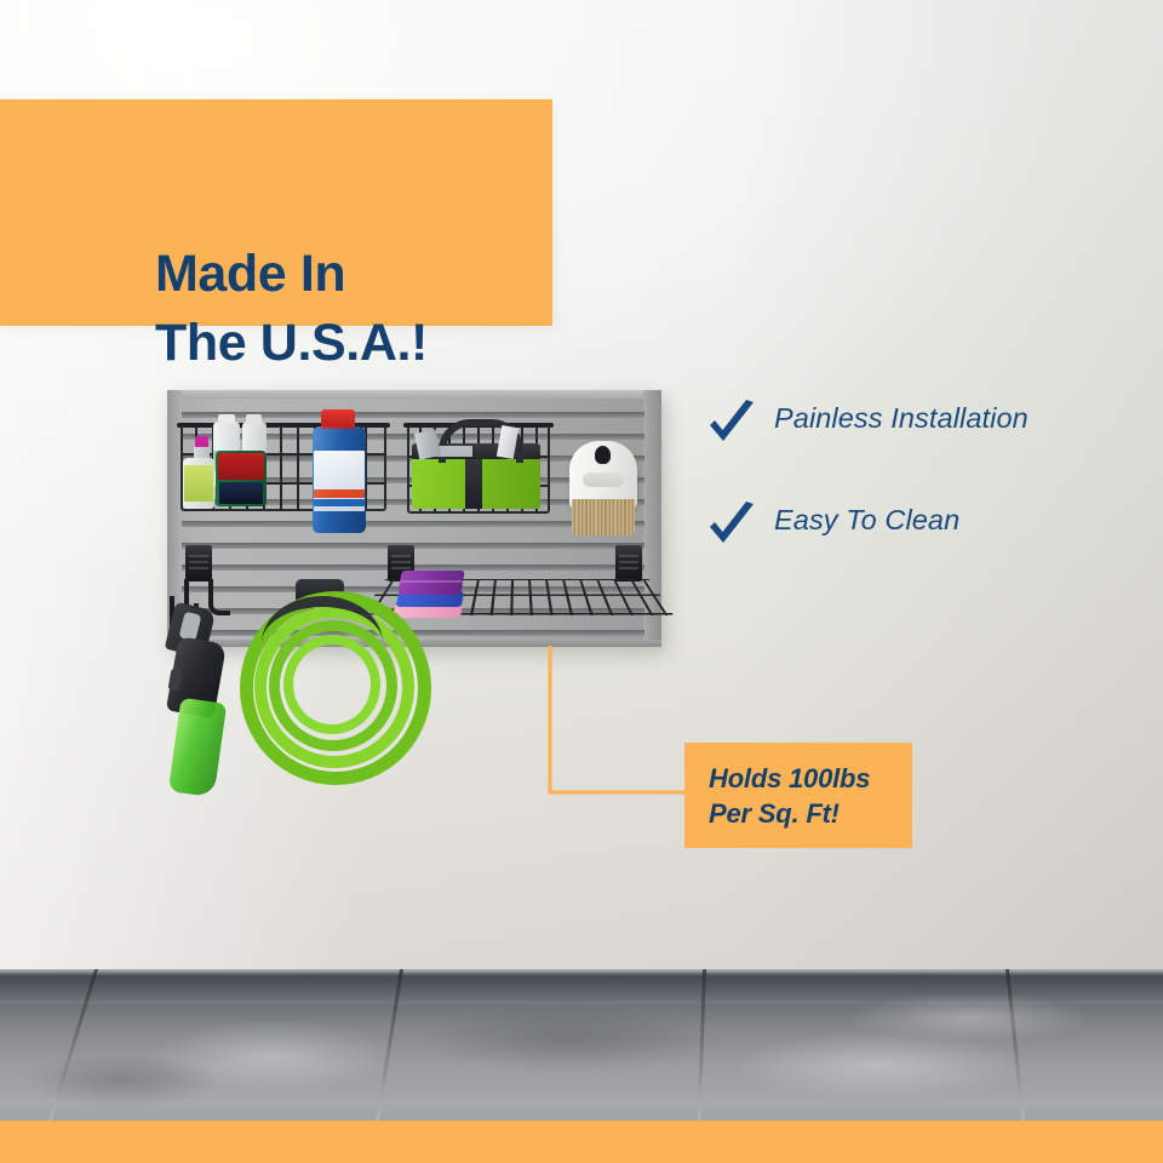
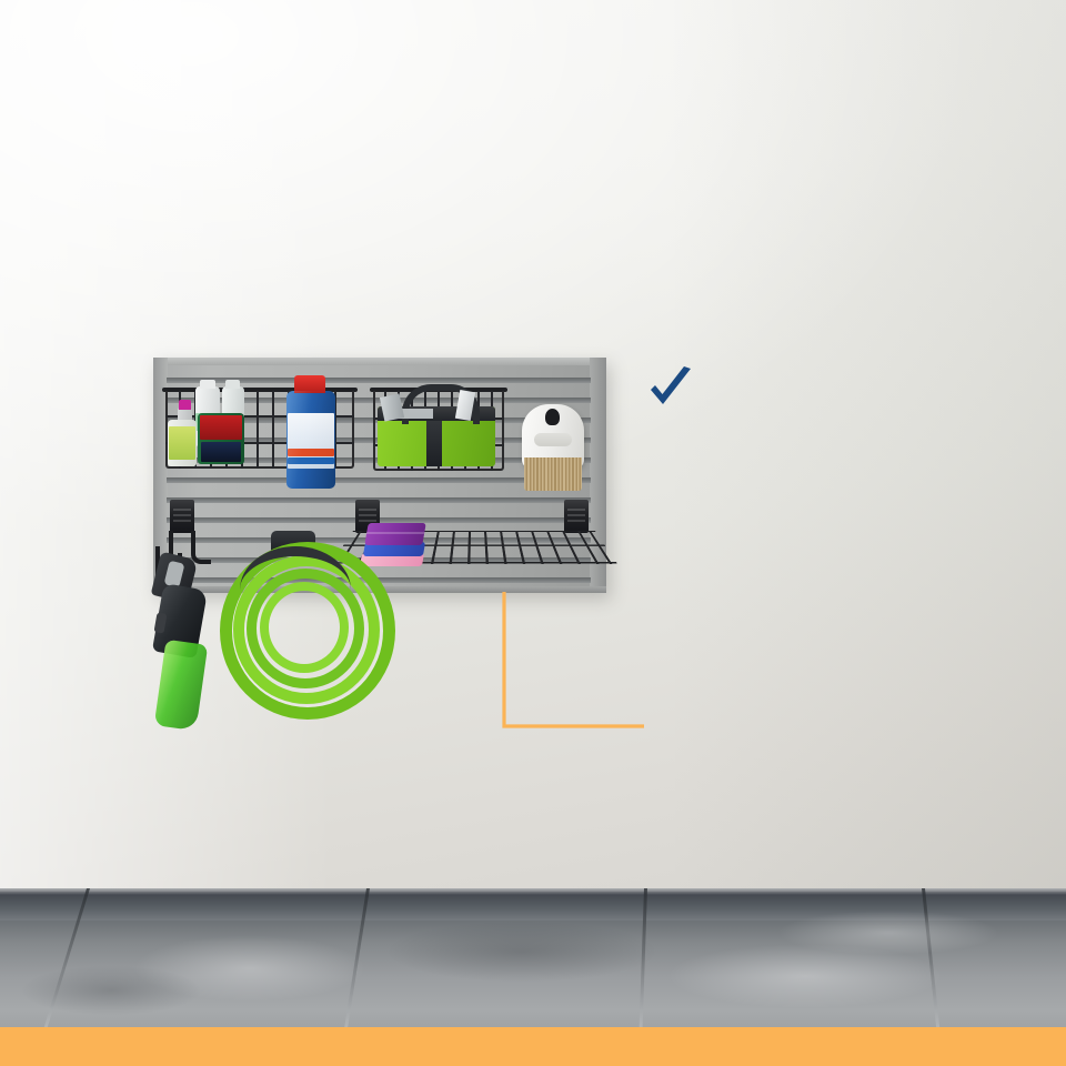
- Made In
- The U.S.A.!
- Painless Installation
- Easy To Clean
- Holds 100lbs
- Per Sq. Ft!
